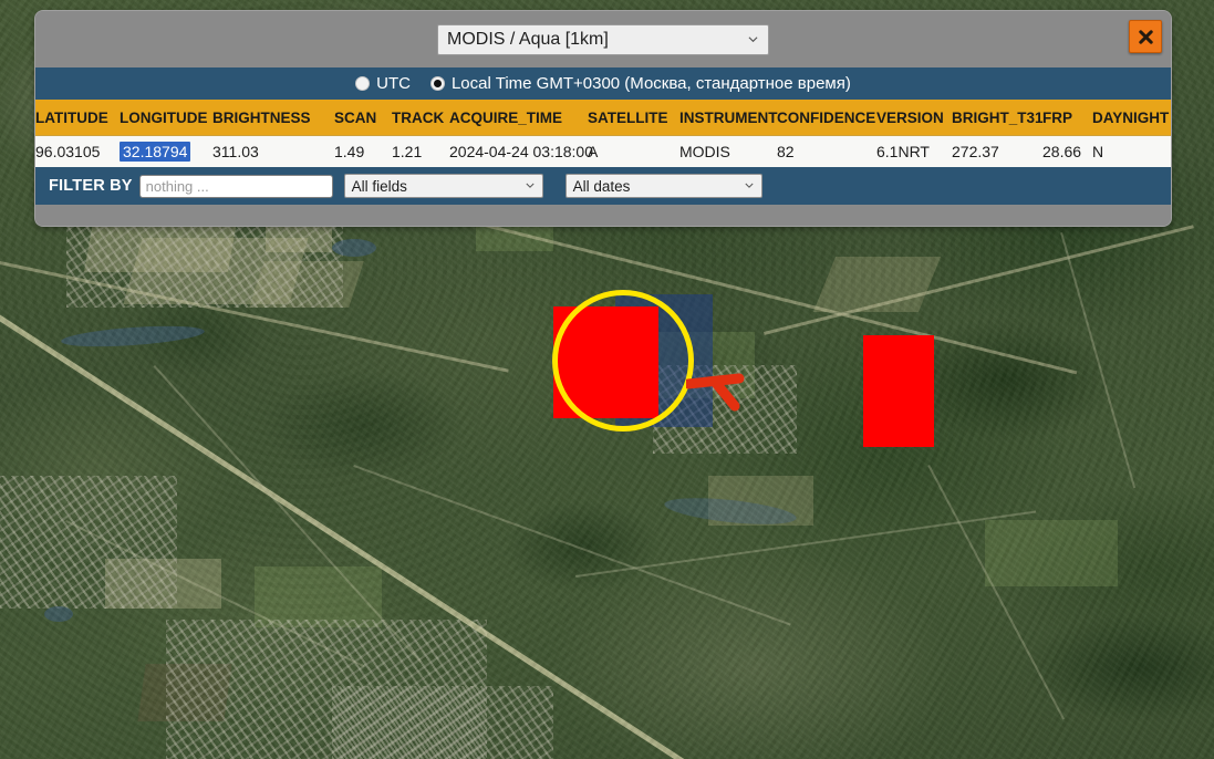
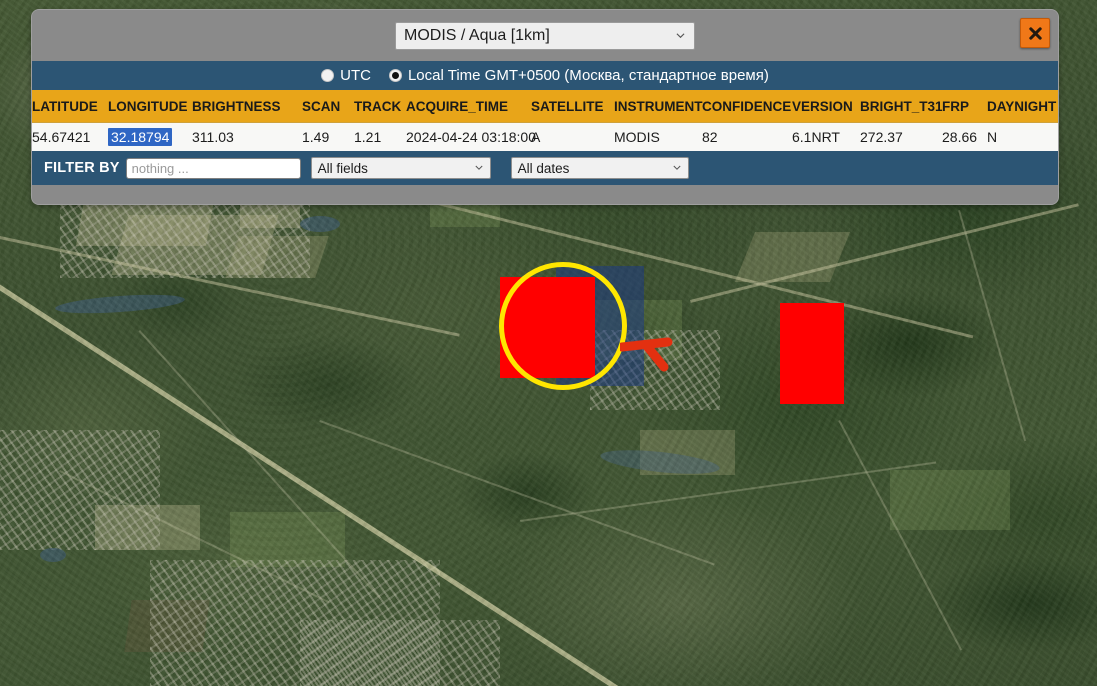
  MODIS / Aqua [1km]
  UTC
- Local Time GMT+0300 (Москва, стандартное время)
+ Local Time GMT+0500 (Москва, стандартное время)
  LATITUDE	LONGITUDE	BRIGHTNESS	SCAN	TRACK	ACQUIRE_TIME	SATELLITE	INSTRUMENT	CONFIDENCE	VERSION	BRIGHT_T31	FRP	DAYNIGHT
- 96.03105	32.18794	311.03	1.49	1.21	2024-04-24 03:18:0	A	MODIS	82	6.1NRT	272.37	28.66	N
+ 54.67421	32.18794	311.03	1.49	1.21	2024-04-24 03:18:0	A	MODIS	82	6.1NRT	272.37	28.66	N
  FILTER BY
  nothing ...
  All fields
  All dates
